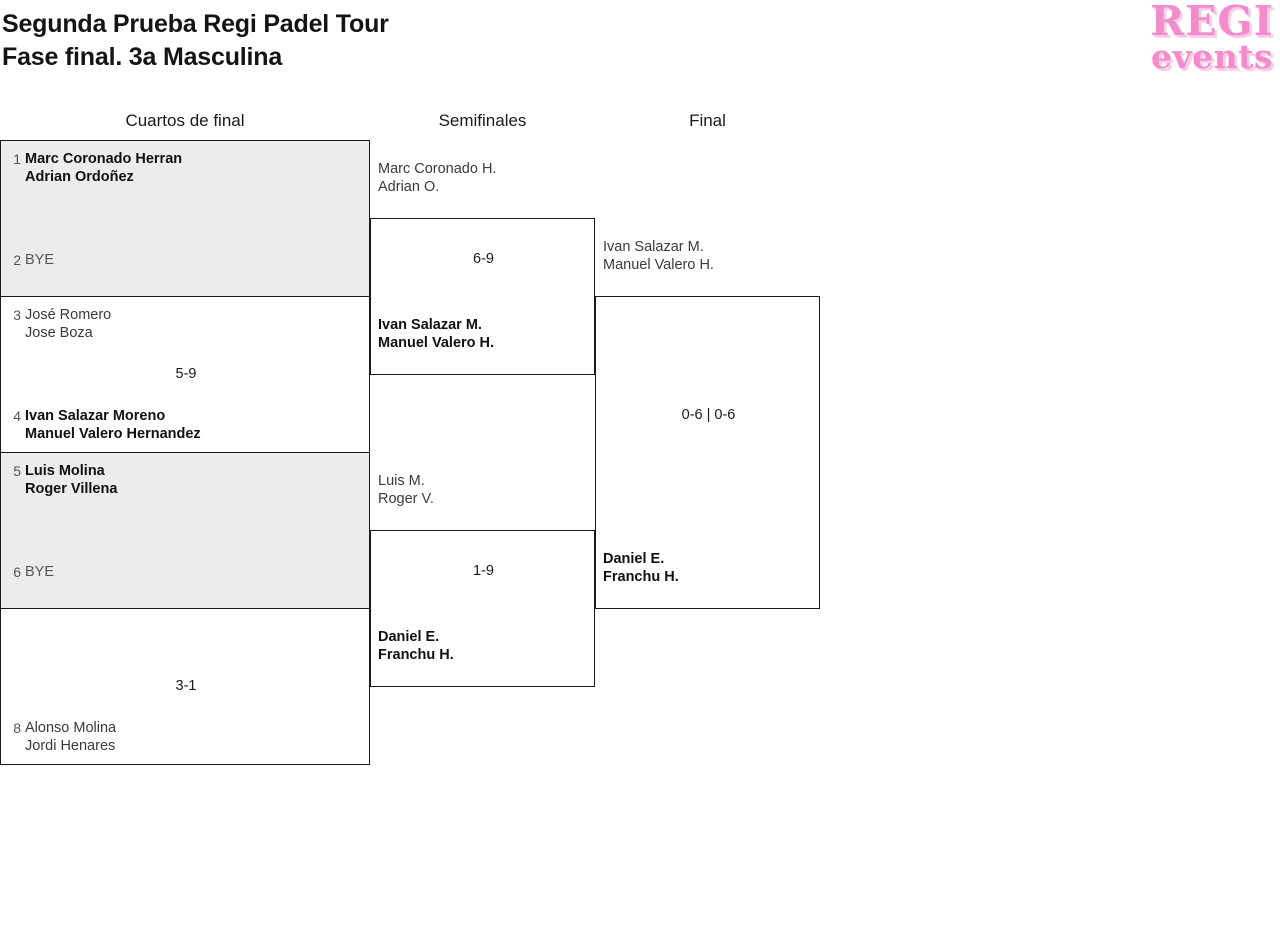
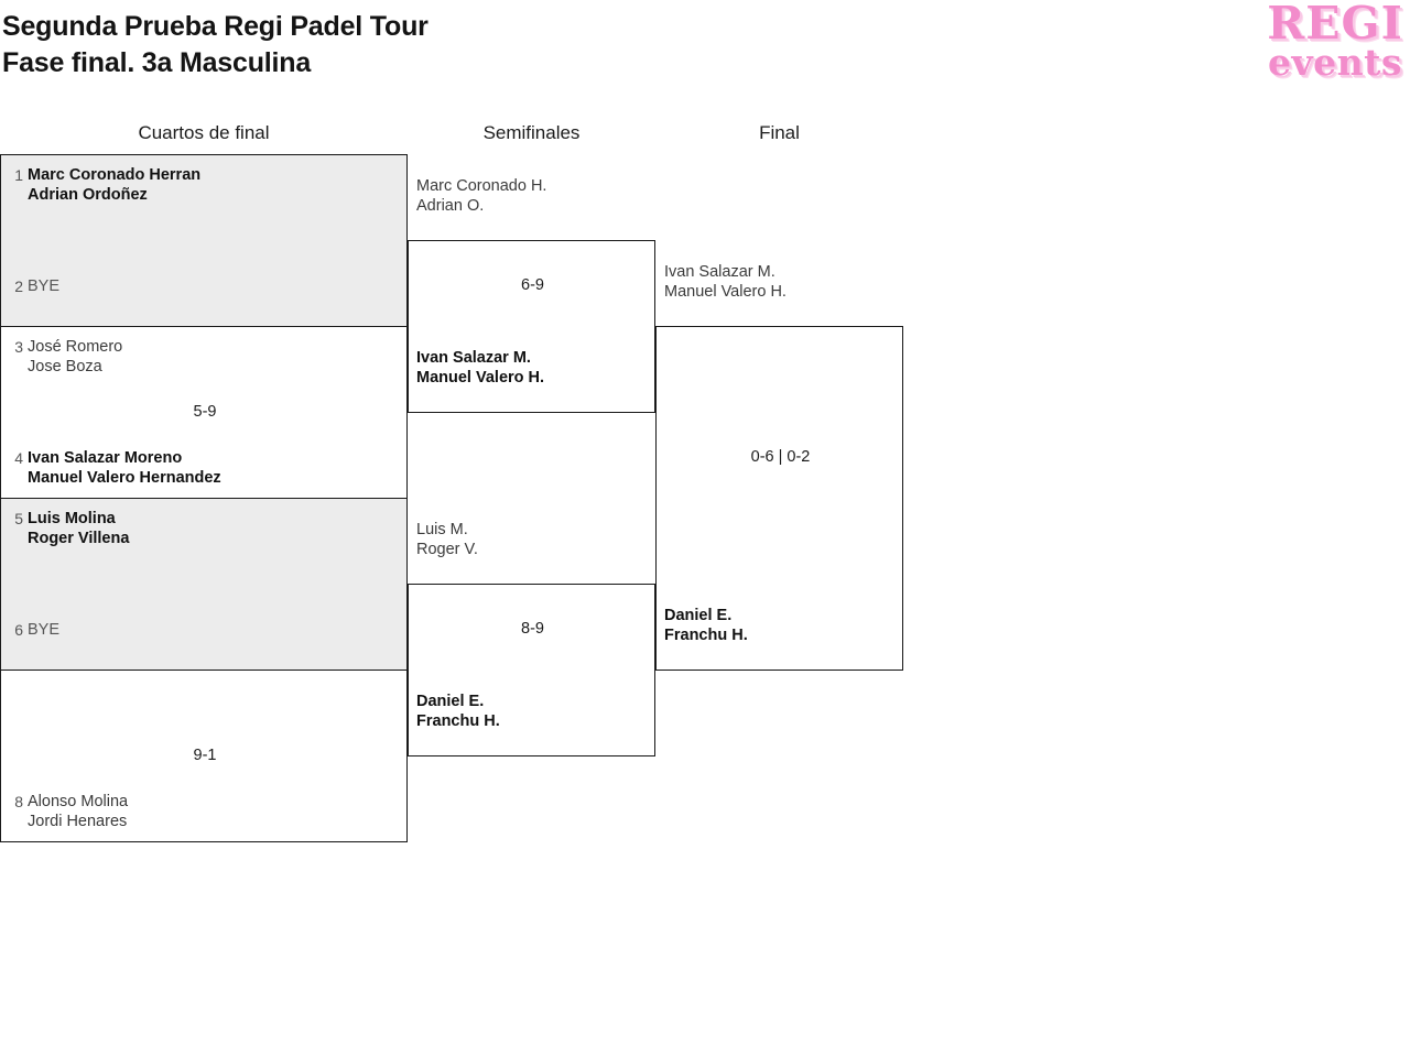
  Segunda Prueba Regi Padel Tour
  Fase final. 3a Masculina
  REGI
  events
  Cuartos de final
  Semifinales
  Final
  1
  Marc Coronado Herran
  Adrian Ordoñez
  2
  BYE
  3
  José Romero
  Jose Boza
  5-9
  4
  Ivan Salazar Moreno
  Manuel Valero Hernandez
  5
  Luis Molina
  Roger Villena
  6
  BYE
- 3-1
+ 9-1
  8
  Alonso Molina
  Jordi Henares
  Marc Coronado H.
  Adrian O.
  6-9
  Ivan Salazar M.
  Manuel Valero H.
  Luis M.
  Roger V.
- 1-9
+ 8-9
  Daniel E.
  Franchu H.
  Ivan Salazar M.
  Manuel Valero H.
- 0-6 | 0-6
+ 0-6 | 0-2
  Daniel E.
  Franchu H.
